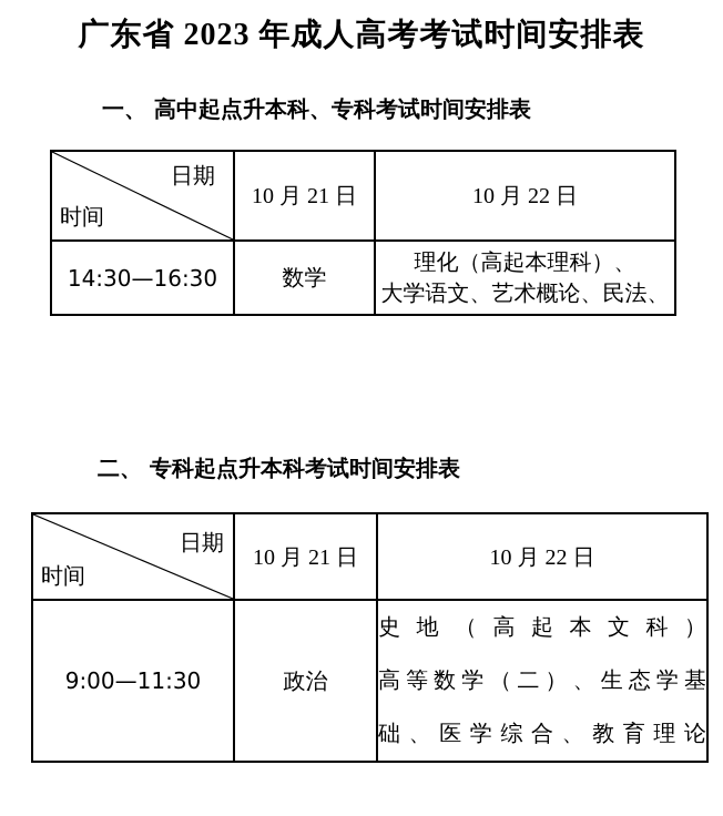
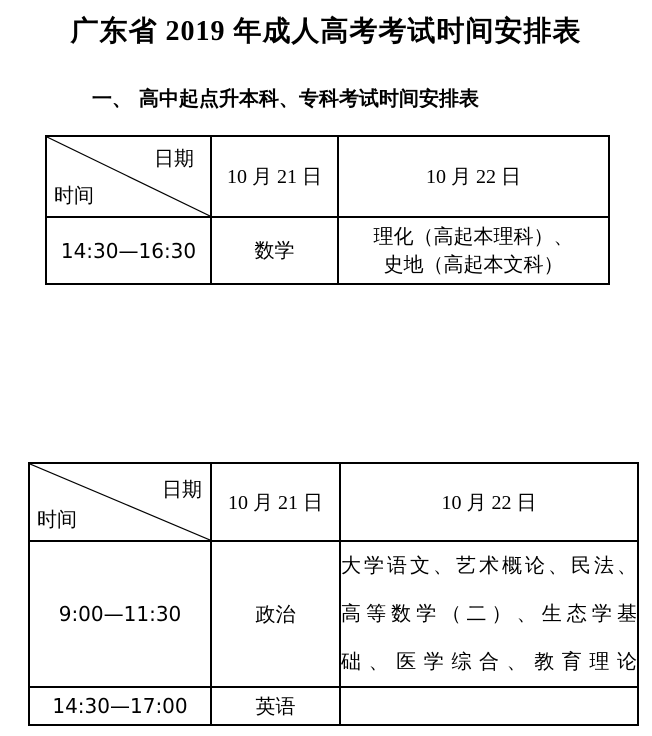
- 广东省 2023 年成人高考考试时间安排表
+ 广东省 2019 年成人高考考试时间安排表
  一、 高中起点升本科、专科考试时间安排表
  日期 时间	10 月 21 日	10 月 22 日
- 14:30—16:30	数学	理化（高起本理科）、 大学语文、艺术概论、民法、
+ 14:30—16:30	数学	理化（高起本理科）、 史地（高起本文科）
- 二、 专科起点升本科考试时间安排表
  日期 时间	10 月 21 日	10 月 22 日
- 9:00—11:30	政治	史地（高起本文科） 高等数学（二）、生态学基 础、医学综合、教育理论
+ 9:00—11:30	政治	大学语文、艺术概论、民法、 高等数学（二）、生态学基 础、医学综合、教育理论
+ 14:30—17:00	英语
